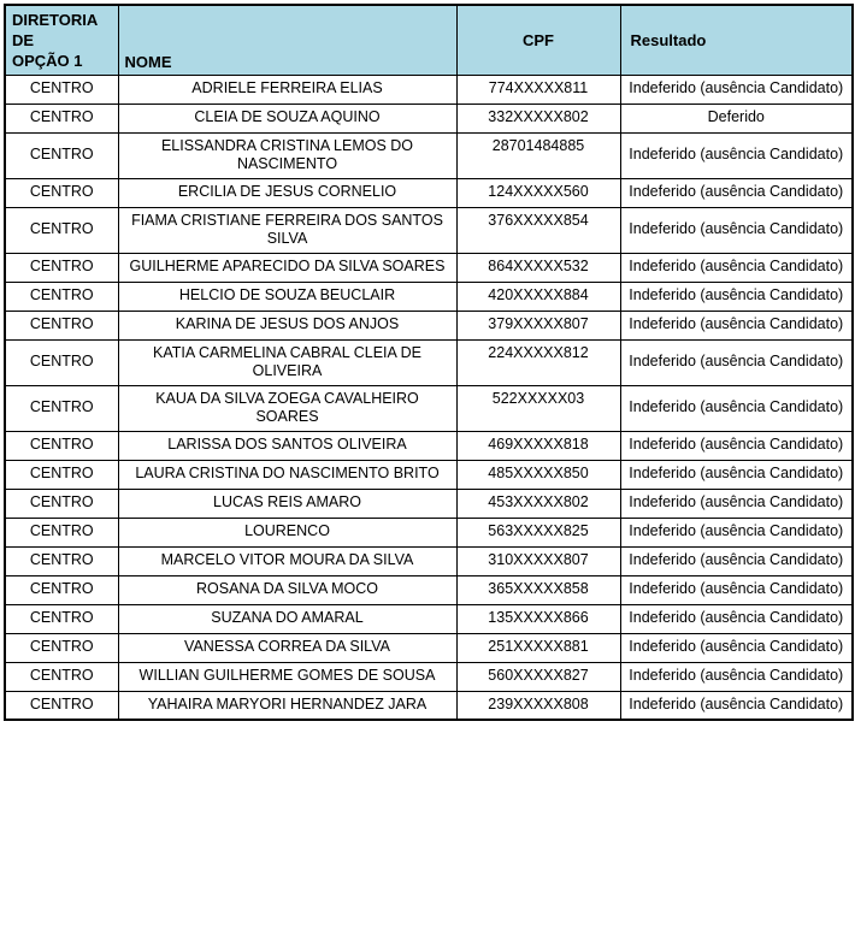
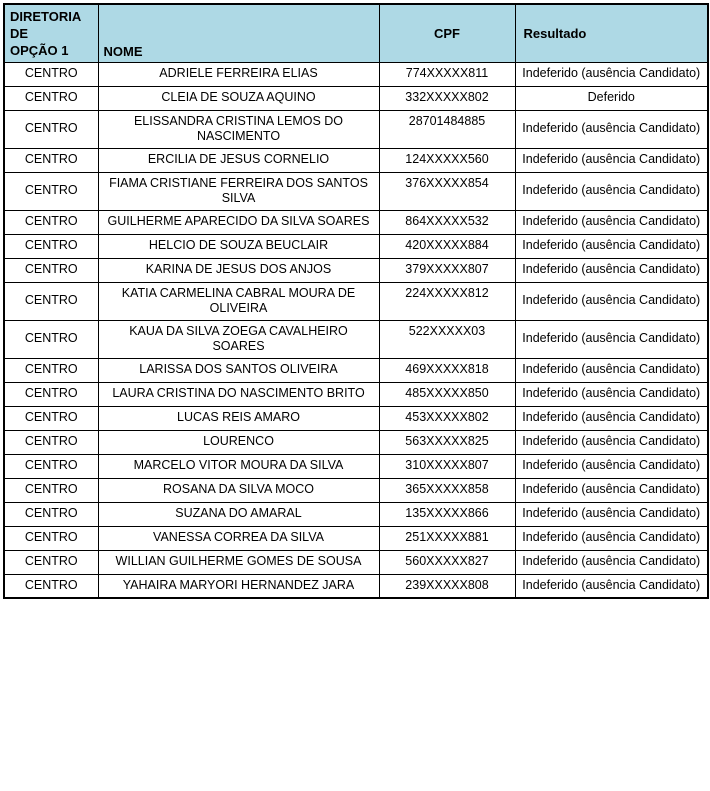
  DIRETORIA DE OPÇÃO 1	NOME	CPF	Resultado
  CENTRO	ADRIELE FERREIRA ELIAS	774XXXXX811	Indeferido (ausência Candidato)
  CENTRO	CLEIA DE SOUZA AQUINO	332XXXXX802	Deferido
  CENTRO	ELISSANDRA CRISTINA LEMOS DO NASCIMENTO	28701484885	Indeferido (ausência Candidato)
  CENTRO	ERCILIA DE JESUS CORNELIO	124XXXXX560	Indeferido (ausência Candidato)
  CENTRO	FIAMA CRISTIANE FERREIRA DOS SANTOS SILVA	376XXXXX854	Indeferido (ausência Candidato)
  CENTRO	GUILHERME APARECIDO DA SILVA SOARES	864XXXXX532	Indeferido (ausência Candidato)
  CENTRO	HELCIO DE SOUZA BEUCLAIR	420XXXXX884	Indeferido (ausência Candidato)
  CENTRO	KARINA DE JESUS DOS ANJOS	379XXXXX807	Indeferido (ausência Candidato)
- CENTRO	KATIA CARMELINA CABRAL CLEIA DE OLIVEIRA	224XXXXX812	Indeferido (ausência Candidato)
+ CENTRO	KATIA CARMELINA CABRAL MOURA DE OLIVEIRA	224XXXXX812	Indeferido (ausência Candidato)
  CENTRO	KAUA DA SILVA ZOEGA CAVALHEIRO SOARES	522XXXXX03	Indeferido (ausência Candidato)
  CENTRO	LARISSA DOS SANTOS OLIVEIRA	469XXXXX818	Indeferido (ausência Candidato)
  CENTRO	LAURA CRISTINA DO NASCIMENTO BRITO	485XXXXX850	Indeferido (ausência Candidato)
  CENTRO	LUCAS REIS AMARO	453XXXXX802	Indeferido (ausência Candidato)
  CENTRO	LOURENCO	563XXXXX825	Indeferido (ausência Candidato)
  CENTRO	MARCELO VITOR MOURA DA SILVA	310XXXXX807	Indeferido (ausência Candidato)
  CENTRO	ROSANA DA SILVA MOCO	365XXXXX858	Indeferido (ausência Candidato)
  CENTRO	SUZANA DO AMARAL	135XXXXX866	Indeferido (ausência Candidato)
  CENTRO	VANESSA CORREA DA SILVA	251XXXXX881	Indeferido (ausência Candidato)
  CENTRO	WILLIAN GUILHERME GOMES DE SOUSA	560XXXXX827	Indeferido (ausência Candidato)
  CENTRO	YAHAIRA MARYORI HERNANDEZ JARA	239XXXXX808	Indeferido (ausência Candidato)
